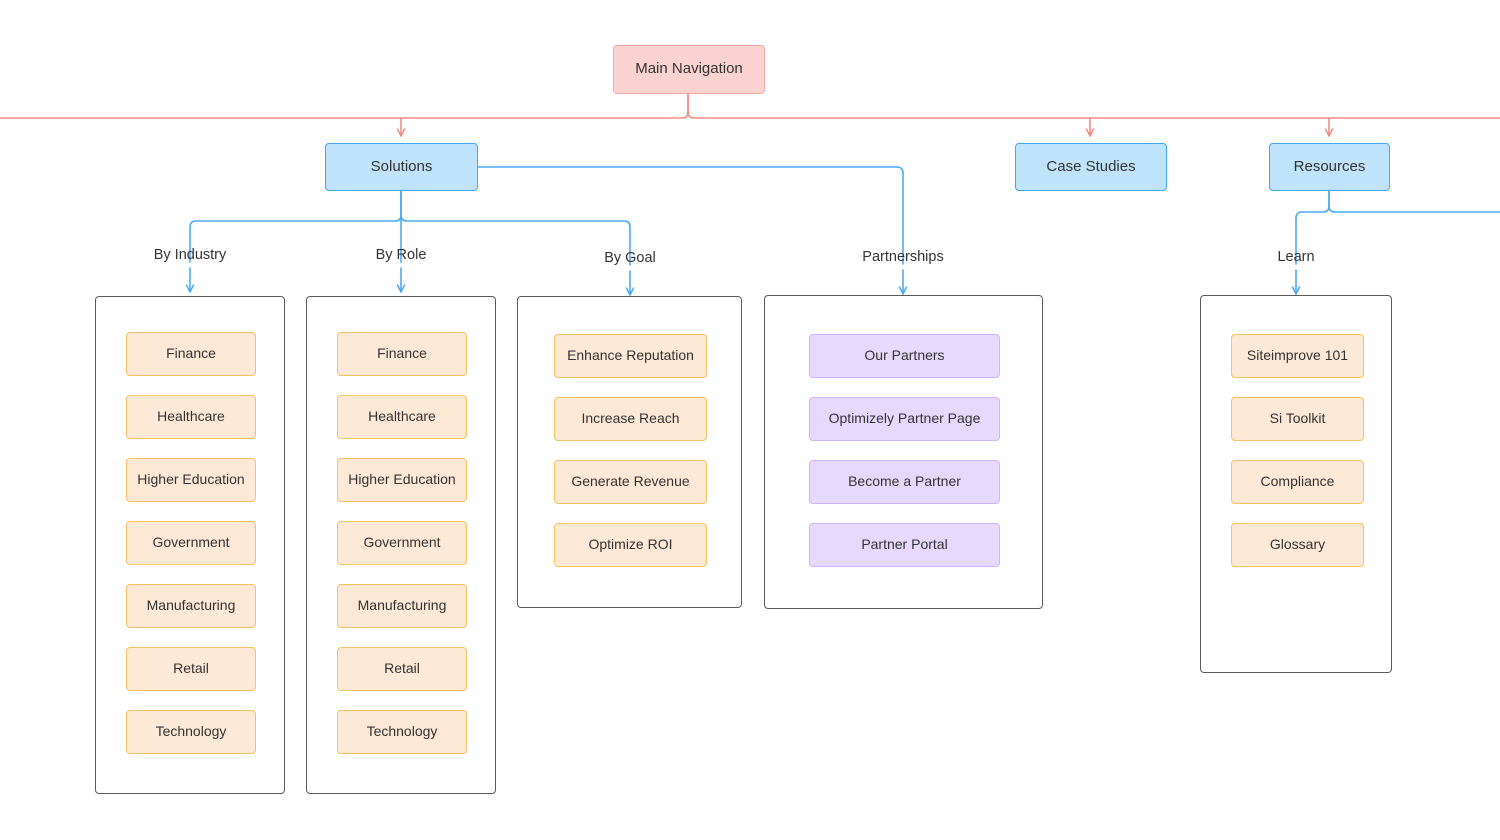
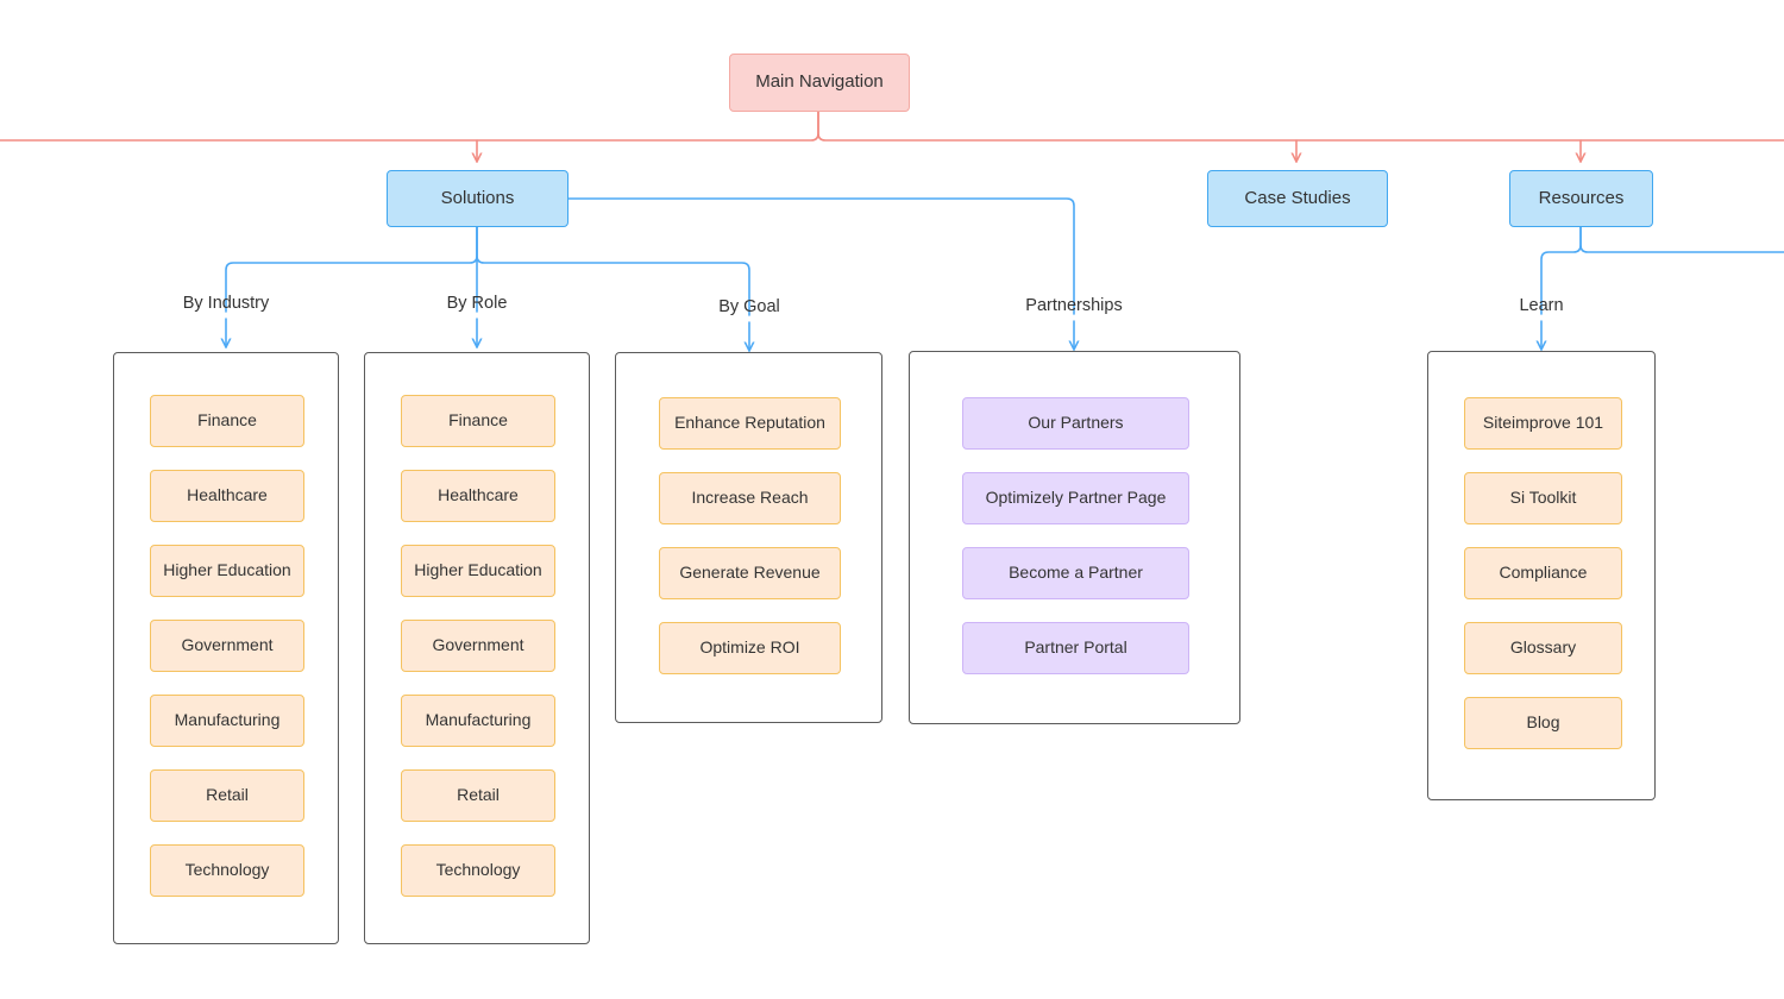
  Main Navigation
  Solutions
  Case Studies
  Resources
  By Industry
  By Role
  By Goal
  Partnerships
  Learn
  Finance
  Healthcare
  Higher Education
  Government
  Manufacturing
  Retail
  Technology
  Finance
  Healthcare
  Higher Education
  Government
  Manufacturing
  Retail
  Technology
  Enhance Reputation
  Increase Reach
  Generate Revenue
  Optimize ROI
  Our Partners
  Optimizely Partner Page
  Become a Partner
  Partner Portal
  Siteimprove 101
  Si Toolkit
  Compliance
  Glossary
+ Blog
